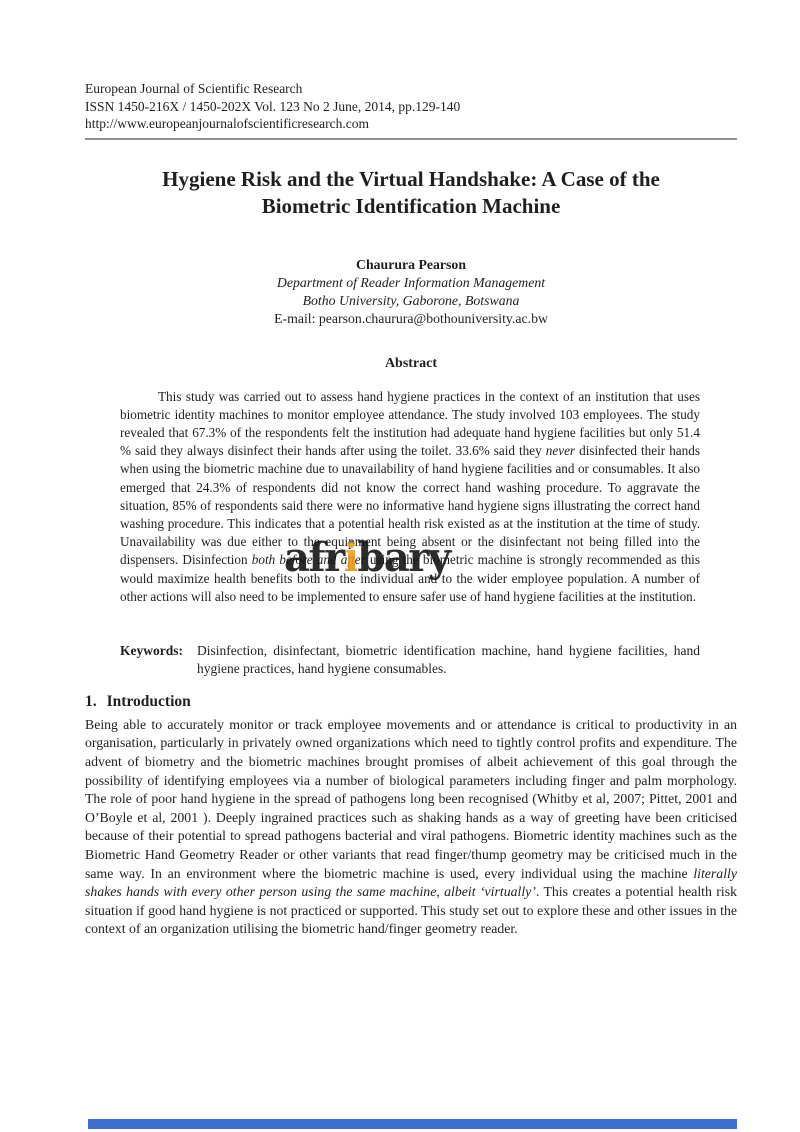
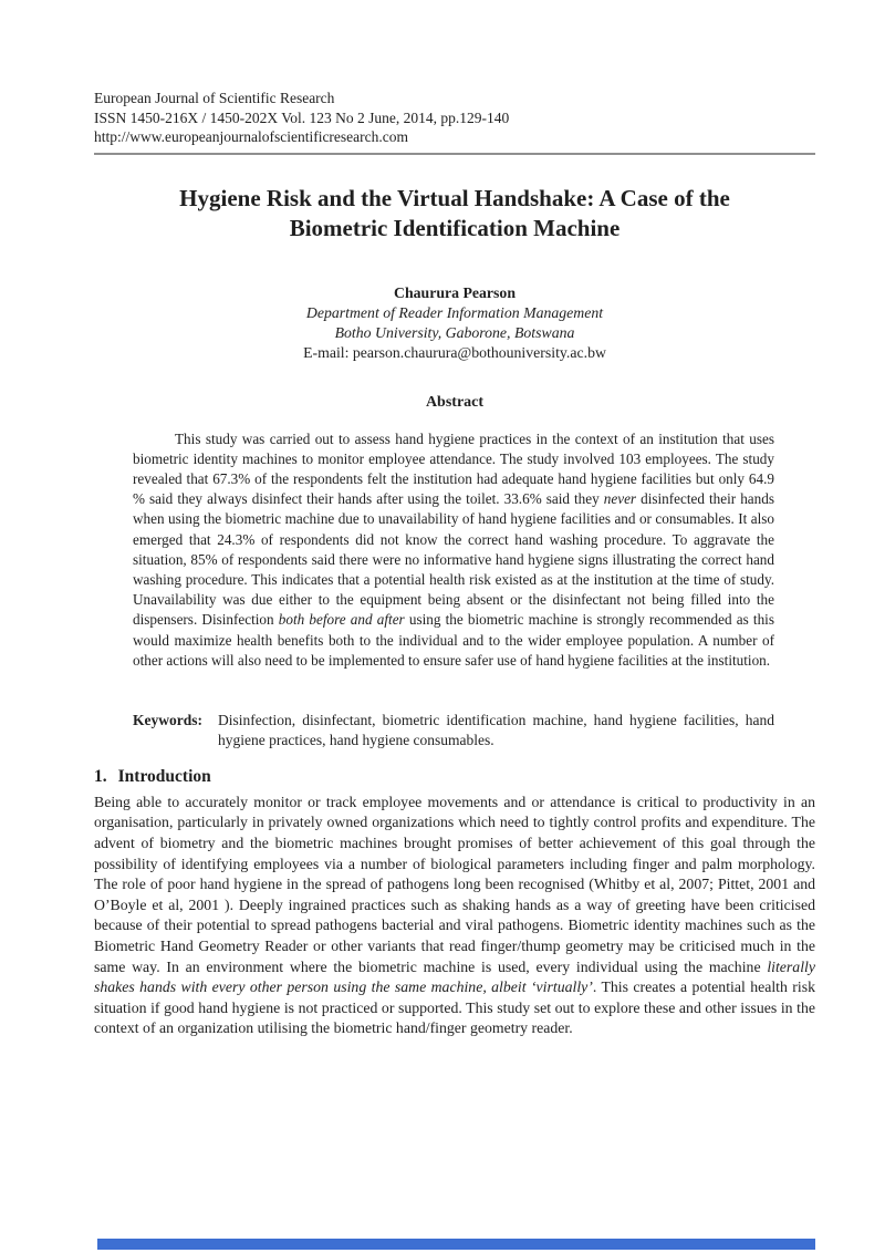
  European Journal of Scientific Research
  ISSN 1450-216X / 1450-202X Vol. 123 No 2 June, 2014, pp.129-140
  http://www.europeanjournalofscientificresearch.com
  Hygiene Risk and the Virtual Handshake: A Case of the
  Biometric Identification Machine
  Chaurura Pearson
  Department of Reader Information Management
  Botho University, Gaborone, Botswana
  E-mail: pearson.chaurura@bothouniversity.ac.bw
  Abstract
- This study was carried out to assess hand hygiene practices in the context of an institution that uses biometric identity machines to monitor employee attendance. The study involved 103 employees. The study revealed that 67.3% of the respondents felt the institution had adequate hand hygiene facilities but only 51.4 % said they always disinfect their hands after using the toilet. 33.6% said they never disinfected their hands when using the biometric machine due to unavailability of hand hygiene facilities and or consumables. It also emerged that 24.3% of respondents did not know the correct hand washing procedure. To aggravate the situation, 85% of respondents said there were no informative hand hygiene signs illustrating the correct hand washing procedure. This indicates that a potential health risk existed as at the institution at the time of study. Unavailability was due either to the equment being absent or the disinfectant not being filled into the dispensers. Disinfection both before ander using the biometric machine is strongly recommended as this would maximize health benefits both to t individual and to the wider employee population. A number of other actions will also need to be implemented to ensure safer use of hand hygiene facilities at the institution.
+ This study was carried out to assess hand hygiene practices in the context of an institution that uses biometric identity machines to monitor employee attendance. The study involved 103 employees. The study revealed that 67.3% of the respondents felt the institution had adequate hand hygiene facilities but only 64.9 % said they always disinfect their hands after using the toilet. 33.6% said they never disinfected their hands when using the biometric machine due to unavailability of hand hygiene facilities and or consumables. It also emerged that 24.3% of respondents did not know the correct hand washing procedure. To aggravate the situation, 85% of respondents said there were no informative hand hygiene signs illustrating the correct hand washing procedure. This indicates that a potential health risk existed as at the institution at the time of study. Unavailability was due either to the equipment being absent or the disinfectant not being filled into the dispensers. Disinfection both before and after using the biometric machine is strongly recommended as this would maximize health benefits both to the individual and to the wider employee population. A number of other actions will also need to be implemented to ensure safer use of hand hygiene facilities at the institution.
  Keywords:
  Disinfection, disinfectant, biometric identification machine, hand hygiene facilities, hand hygiene practices, hand hygiene consumables.
  1. Introduction
- Being able to accurately monitor or track employee movements and or attendance is critical to productivity in an organisation, particularly in privately owned organizations which need to tightly control profits and expenditure. The advent of biometry and the biometric machines brought promises of albeit achievement of this goal through the possibility of identifying employees via a number of biological parameters including finger and palm morphology. The role of poor hand hygiene in the spread of pathogens long been recognised (Whitby et al, 2007; Pittet, 2001 and O’Boyle et al, 2001 ). Deeply ingrained practices such as shaking hands as a way of greeting have been criticised because of their potential to spread pathogens bacterial and viral pathogens. Biometric identity machines such as the Biometric Hand Geometry Reader or other variants that read finger/thump geometry may be criticised much in the same way. In an environment where the biometric machine is used, every individual using the machine literally shakes hands with every other person using the same machine, albeit ‘virtually’. This creates a potential health risk situation if good hand hygiene is not practiced or supported. This study set out to explore these and other issues in the context of an organization utilising the biometric hand/finger geometry reader.
+ Being able to accurately monitor or track employee movements and or attendance is critical to productivity in an organisation, particularly in privately owned organizations which need to tightly control profits and expenditure. The advent of biometry and the biometric machines brought promises of better achievement of this goal through the possibility of identifying employees via a number of biological parameters including finger and palm morphology. The role of poor hand hygiene in the spread of pathogens long been recognised (Whitby et al, 2007; Pittet, 2001 and O’Boyle et al, 2001 ). Deeply ingrained practices such as shaking hands as a way of greeting have been criticised because of their potential to spread pathogens bacterial and viral pathogens. Biometric identity machines such as the Biometric Hand Geometry Reader or other variants that read finger/thump geometry may be criticised much in the same way. In an environment where the biometric machine is used, every individual using the machine literally shakes hands with every other person using the same machine, albeit ‘virtually’. This creates a potential health risk situation if good hand hygiene is not practiced or supported. This study set out to explore these and other issues in the context of an organization utilising the biometric hand/finger geometry reader.
- afribary
